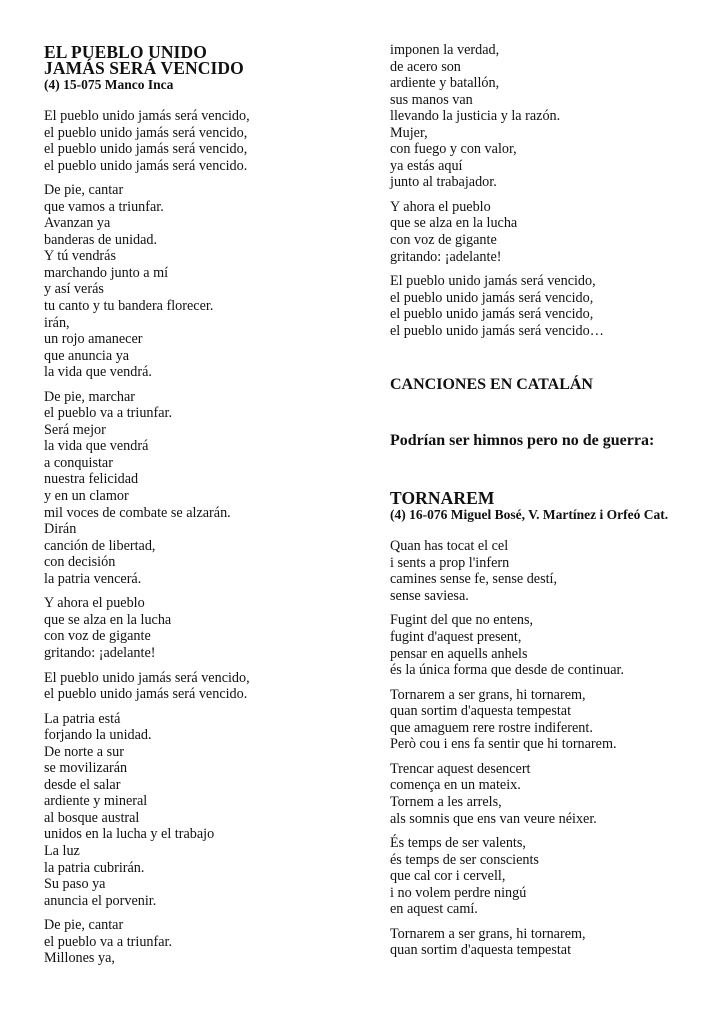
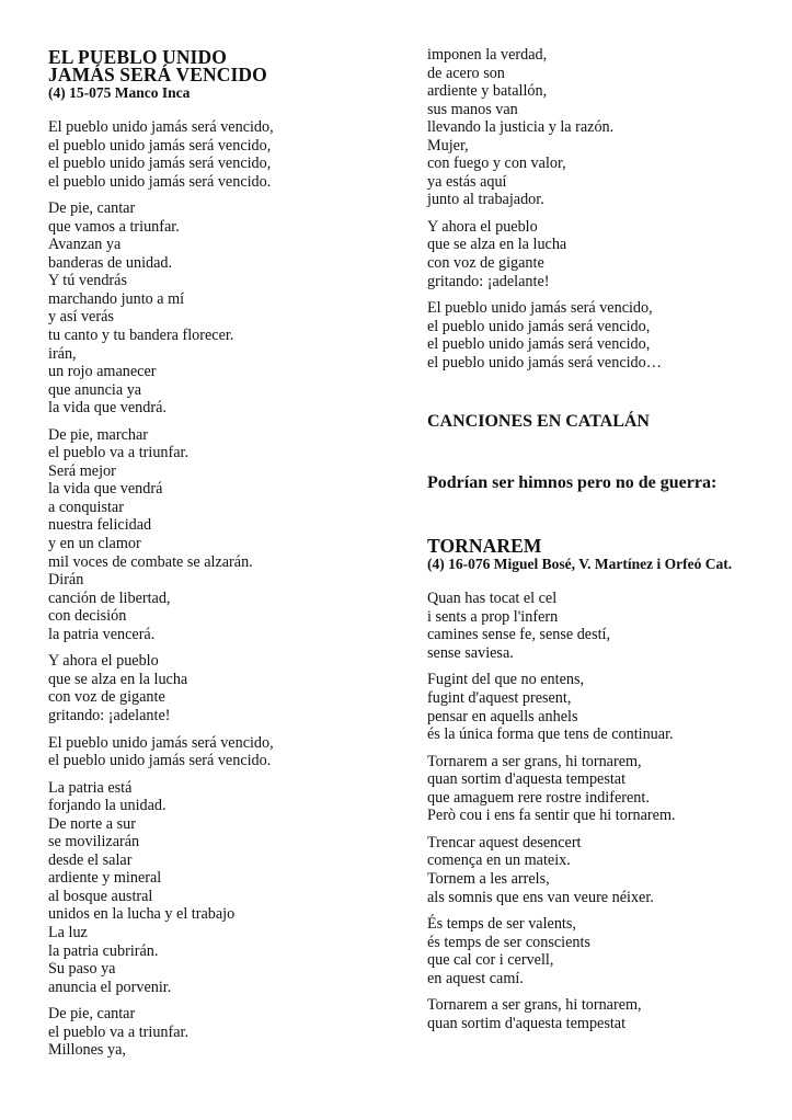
  EL PUEBLO UNIDO
  JAMÁS SERÁ VENCIDO
  (4) 15-075 Manco Inca
  El pueblo unido jamás será vencido,
  el pueblo unido jamás será vencido,
  el pueblo unido jamás será vencido,
  el pueblo unido jamás será vencido.
  De pie, cantar
  que vamos a triunfar.
  Avanzan ya
  banderas de unidad.
  Y tú vendrás
  marchando junto a mí
  y así verás
  tu canto y tu bandera florecer.
  irán,
  un rojo amanecer
  que anuncia ya
  la vida que vendrá.
  De pie, marchar
  el pueblo va a triunfar.
  Será mejor
  la vida que vendrá
  a conquistar
  nuestra felicidad
  y en un clamor
  mil voces de combate se alzarán.
  Dirán
  canción de libertad,
  con decisión
  la patria vencerá.
  Y ahora el pueblo
  que se alza en la lucha
  con voz de gigante
  gritando: ¡adelante!
  El pueblo unido jamás será vencido,
  el pueblo unido jamás será vencido.
  La patria está
  forjando la unidad.
  De norte a sur
  se movilizarán
  desde el salar
  ardiente y mineral
  al bosque austral
  unidos en la lucha y el trabajo
  La luz
  la patria cubrirán.
  Su paso ya
  anuncia el porvenir.
  De pie, cantar
  el pueblo va a triunfar.
  Millones ya,
  imponen la verdad,
  de acero son
  ardiente y batallón,
  sus manos van
  llevando la justicia y la razón.
  Mujer,
  con fuego y con valor,
  ya estás aquí
  junto al trabajador.
  Y ahora el pueblo
  que se alza en la lucha
  con voz de gigante
  gritando: ¡adelante!
  El pueblo unido jamás será vencido,
  el pueblo unido jamás será vencido,
  el pueblo unido jamás será vencido,
  el pueblo unido jamás será vencido…
  CANCIONES EN CATALÁN
  Podrían ser himnos pero no de guerra:
  TORNAREM
  (4) 16-076 Miguel Bosé, V. Martínez i Orfeó Cat.
  Quan has tocat el cel
  i sents a prop l'infern
  camines sense fe, sense destí,
  sense saviesa.
  Fugint del que no entens,
  fugint d'aquest present,
  pensar en aquells anhels
- és la única forma que desde de continuar.
+ és la única forma que tens de continuar.
  Tornarem a ser grans, hi tornarem,
  quan sortim d'aquesta tempestat
  que amaguem rere rostre indiferent.
  Però cou i ens fa sentir que hi tornarem.
  Trencar aquest desencert
  comença en un mateix.
  Tornem a les arrels,
  als somnis que ens van veure néixer.
  És temps de ser valents,
  és temps de ser conscients
  que cal cor i cervell,
- i no volem perdre ningú
  en aquest camí.
  Tornarem a ser grans, hi tornarem,
  quan sortim d'aquesta tempestat
